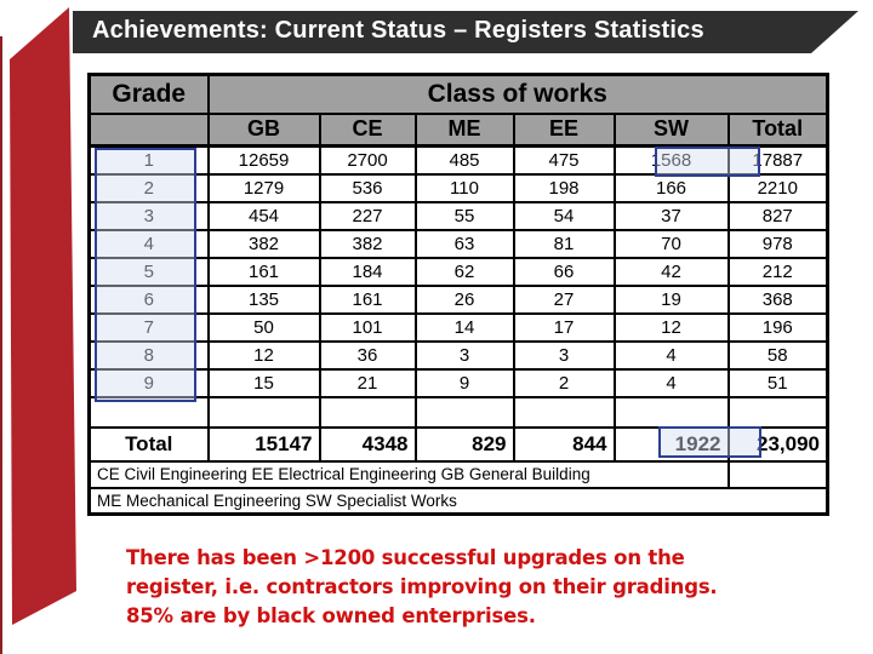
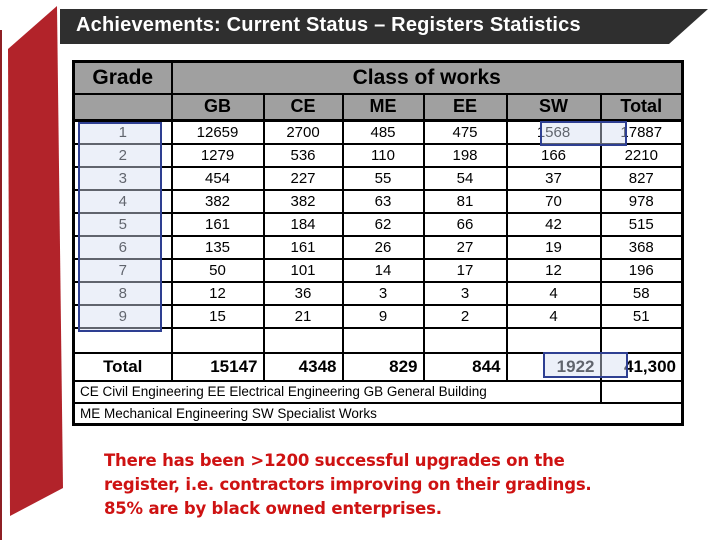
  Achievements: Current Status – Registers Statistics
  Grade	Class of works
  	GB	CE	ME	EE	SW	Total
  1	12659	2700	485	475	1568	17887
  2	1279	536	110	198	166	2210
  3	454	227	55	54	37	827
  4	382	382	63	81	70	978
- 5	161	184	62	66	42	212
+ 5	161	184	62	66	42	515
  6	135	161	26	27	19	368
  7	50	101	14	17	12	196
  8	12	36	3	3	4	58
  9	15	21	9	2	4	51
- Total	15147	4348	829	844	1922	23,090
+ Total	15147	4348	829	844	1922	41,300
  CE Civil Engineering EE Electrical Engineering GB General Building
  ME Mechanical Engineering SW Specialist Works
  There has been >1200 successful upgrades on the
  register, i.e. contractors improving on their gradings.
  85% are by black owned enterprises.
